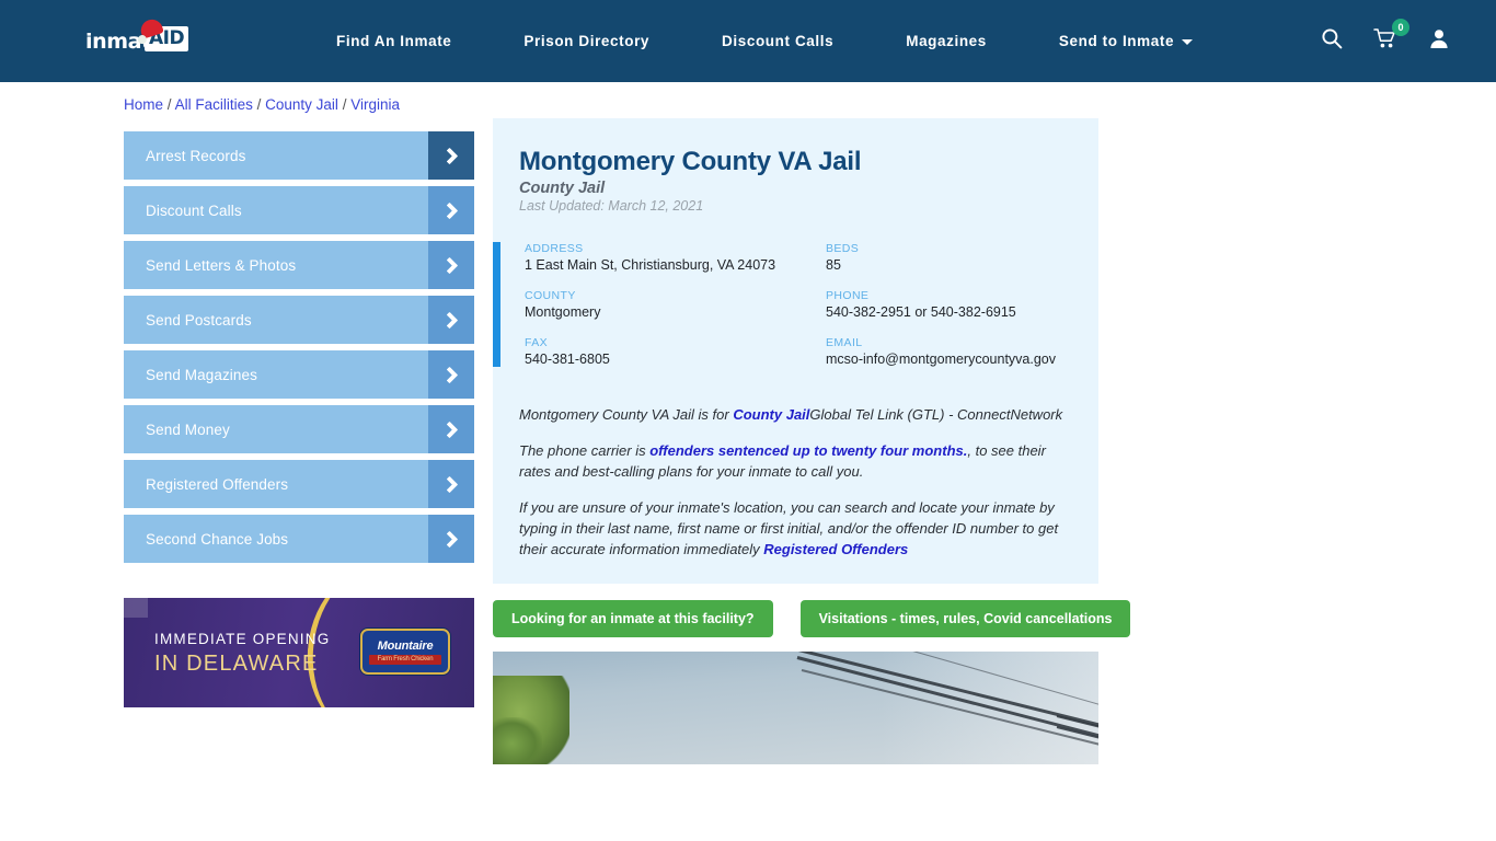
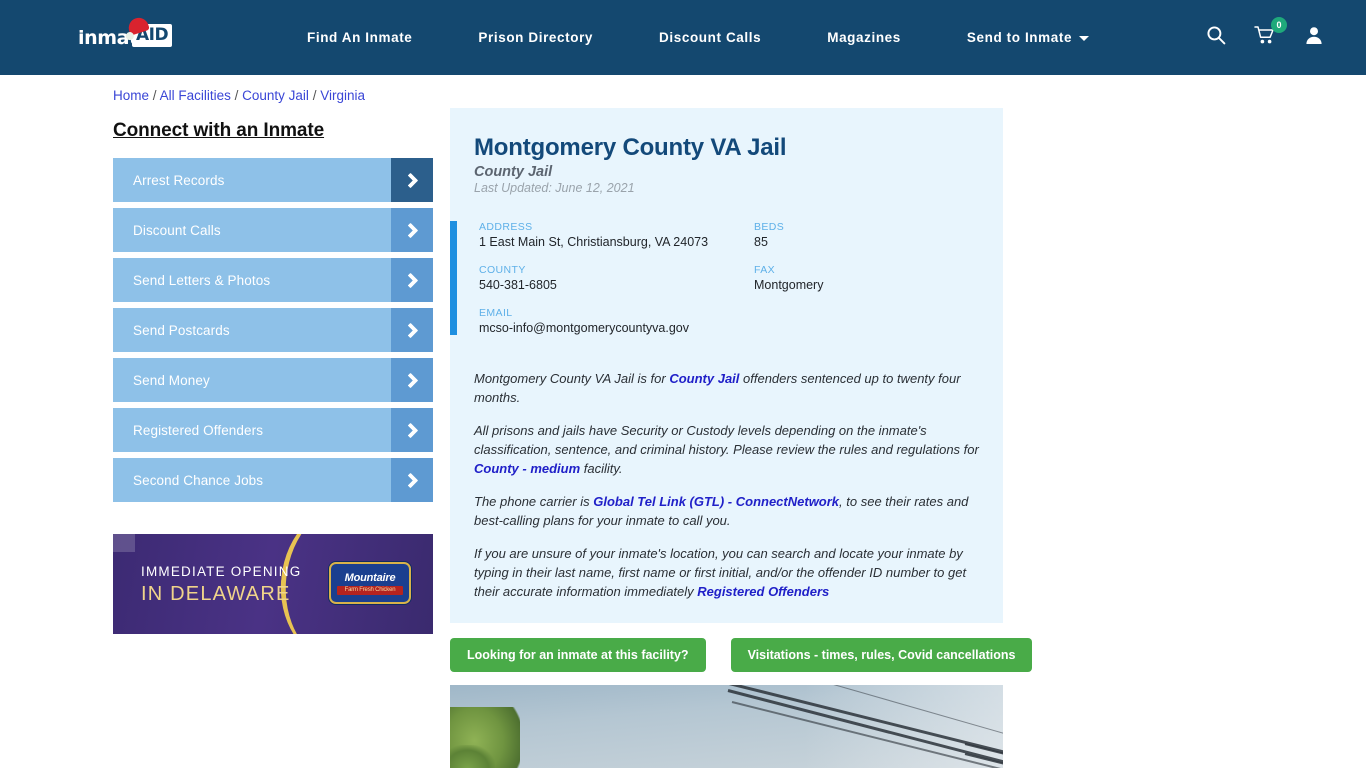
  AID
  Find An Inmate
  Prison Directory
  Discount Calls
  Magazines
  Send to Inmate
  0
  Home / All Facilities / County Jail / Virginia
+ Connect with an Inmate
  Arrest Records
  Discount Calls
  Send Letters & Photos
  Send Postcards
- Send Magazines
  Send Money
  Registered Offenders
  Second Chance Jobs
  IMMEDIATE OPENING
  IN DELAWARE
  Mountaire
  Montgomery County VA Jail
  County Jail
- Last Updated: March 12, 2021
+ Last Updated: June 12, 2021
  ADDRESS
  1 East Main St, Christiansburg, VA 24073
  BEDS
  85
  COUNTY
- Montgomery
+ 540-381-6805
- PHONE
- 540-382-2951 or 540-382-6915
  FAX
- 540-381-6805
+ Montgomery
  EMAIL
  mcso-info@montgomerycountyva.gov
- Montgomery County VA Jail is for County JailGlobal Tel Link (GTL) - ConnectNetwork
+ Montgomery County VA Jail is for County Jail offenders sentenced up to twenty four months.
+ All prisons and jails have Security or Custody levels depending on the inmate's classification, sentence, and criminal history. Please review the rules and regulations for County - medium facility.
- The phone carrier is offenders sentenced up to twenty four months., to see their rates and best-calling plans for your inmate to call you.
+ The phone carrier is Global Tel Link (GTL) - ConnectNetwork, to see their rates and best-calling plans for your inmate to call you.
  If you are unsure of your inmate's location, you can search and locate your inmate by typing in their last name, first name or first initial, and/or the offender ID number to get their accurate information immediately Registered Offenders
  Looking for an inmate at this facility?
  Visitations - times, rules, Covid cancellations
